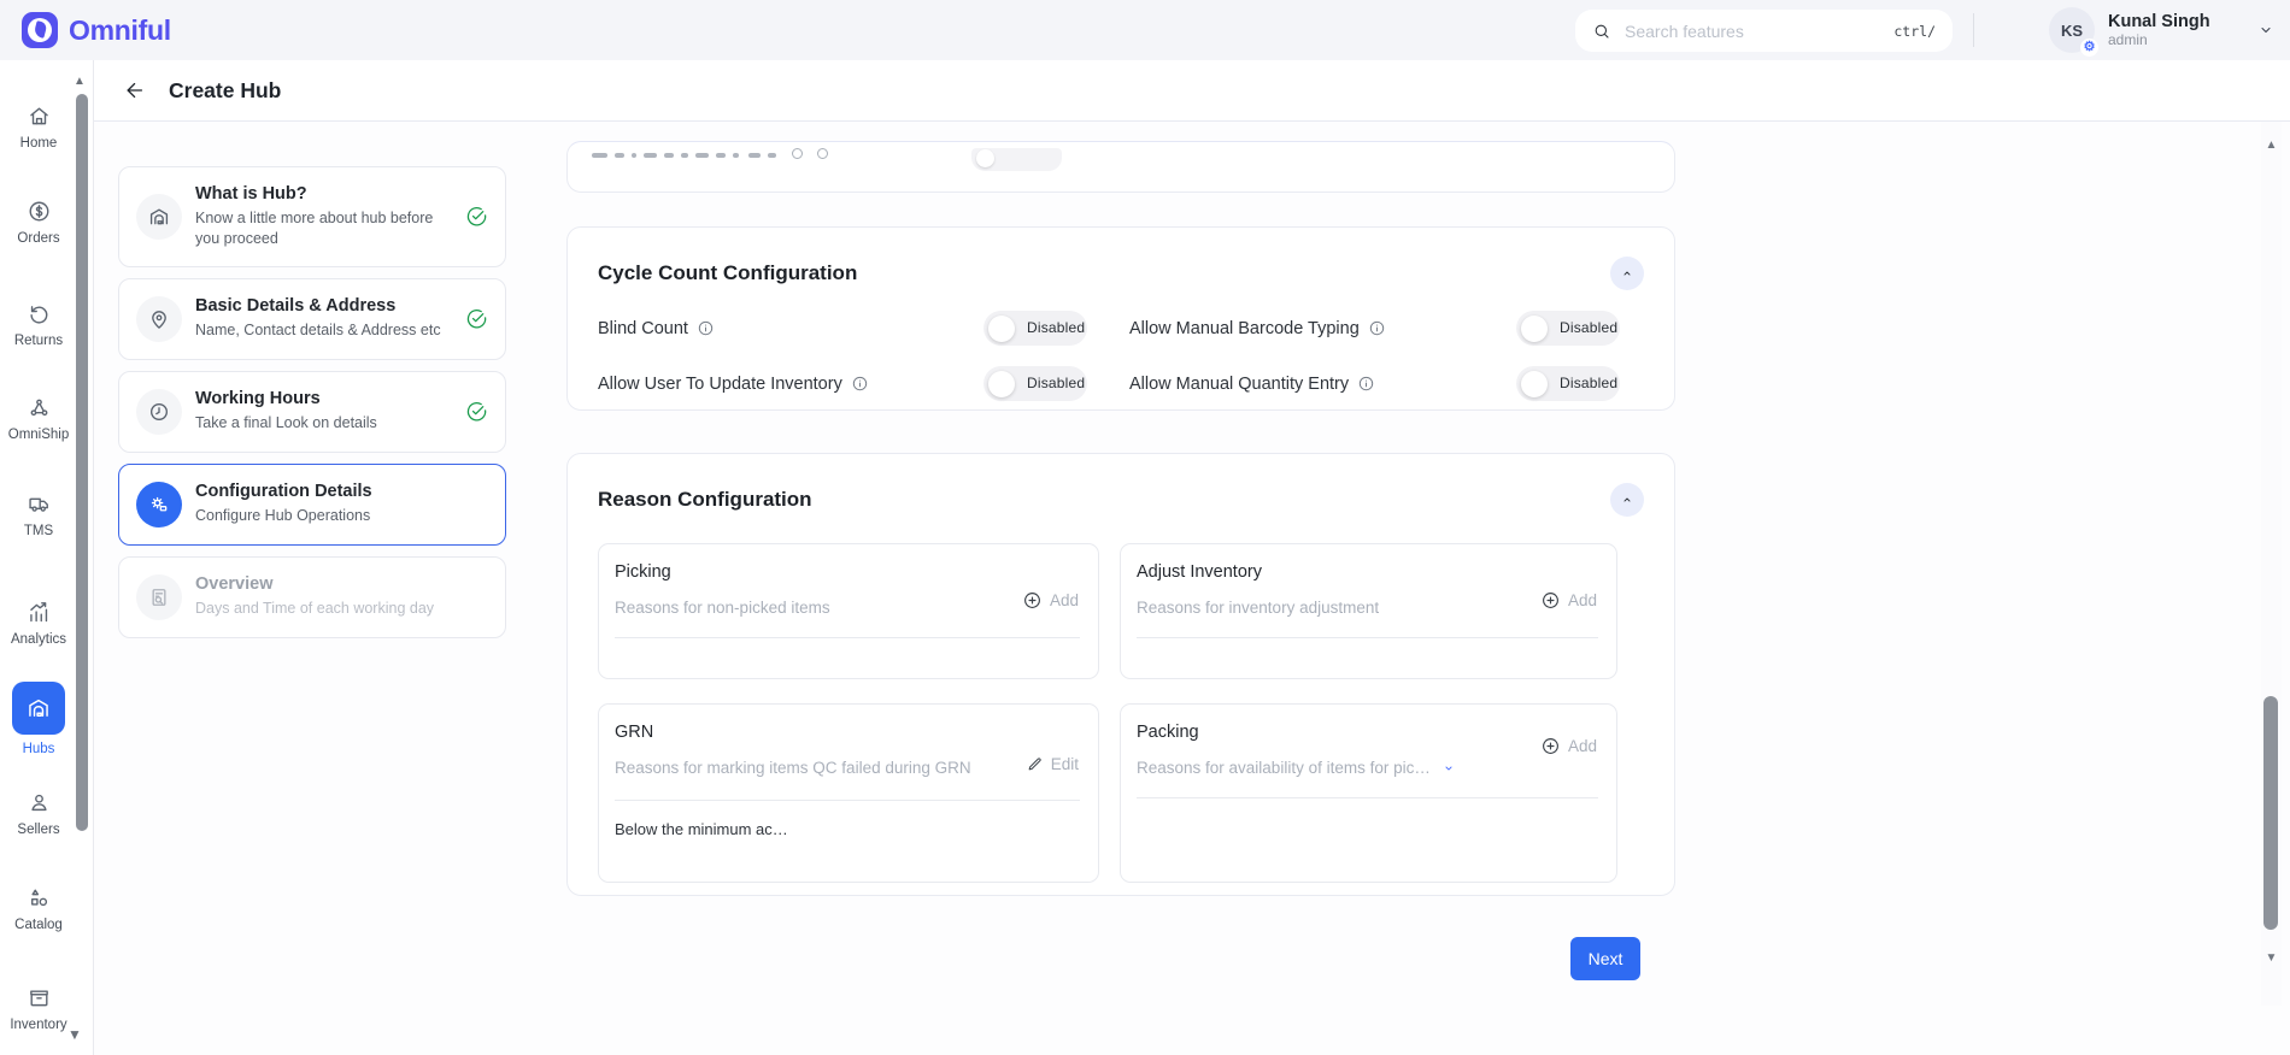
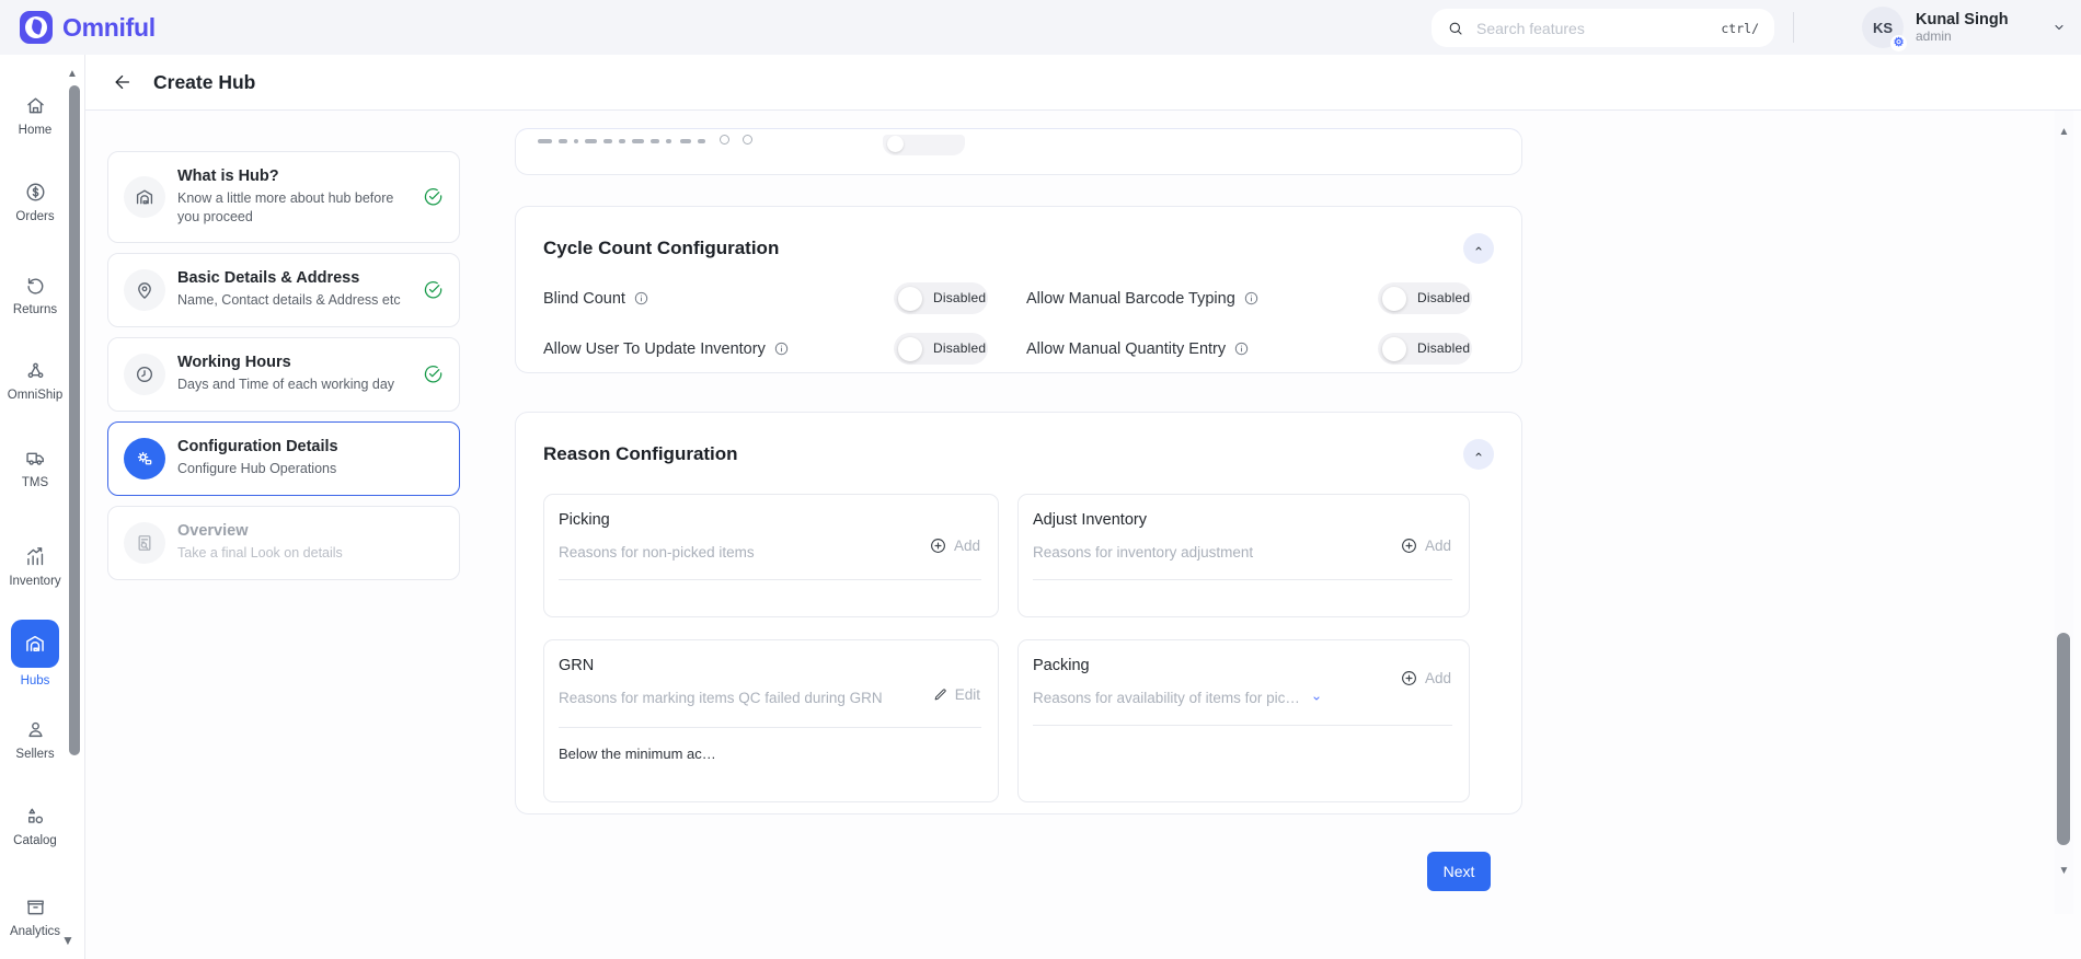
  Omniful
  Search features
  ctrl/
  KS
  ⚙
  Kunal Singh
  admin
  Home
  Orders
  Returns
  OmniShip
  TMS
- Analytics
+ Inventory
  Hubs
  Sellers
  Catalog
- Inventory
+ Analytics
  ▲
  ▼
  Create Hub
  What is Hub?
  Know a little more about hub before you proceed
  Basic Details & Address
  Name, Contact details & Address etc
  Working Hours
- Take a final Look on details
+ Days and Time of each working day
  Configuration Details
  Configure Hub Operations
  Overview
- Days and Time of each working day
+ Take a final Look on details
  Cycle Count Configuration
  Blind Count
  Disabled
  Allow Manual Barcode Typing
  Disabled
  Allow User To Update Inventory
  Disabled
  Allow Manual Quantity Entry
  Disabled
  Reason Configuration
  Picking
  Reasons for non-picked items
  Add
  Adjust Inventory
  Reasons for inventory adjustment
  Add
  GRN
  Reasons for marking items QC failed during GRN
  Edit
  Below the minimum ac…
  Packing
  Reasons for availability of items for pic…
  Add
  Next
  ▲
  ▼
